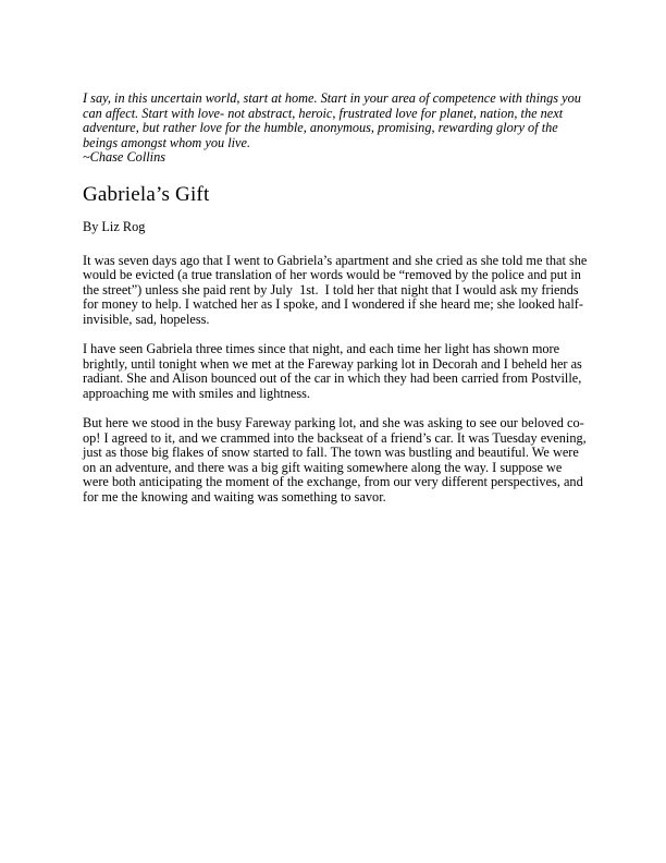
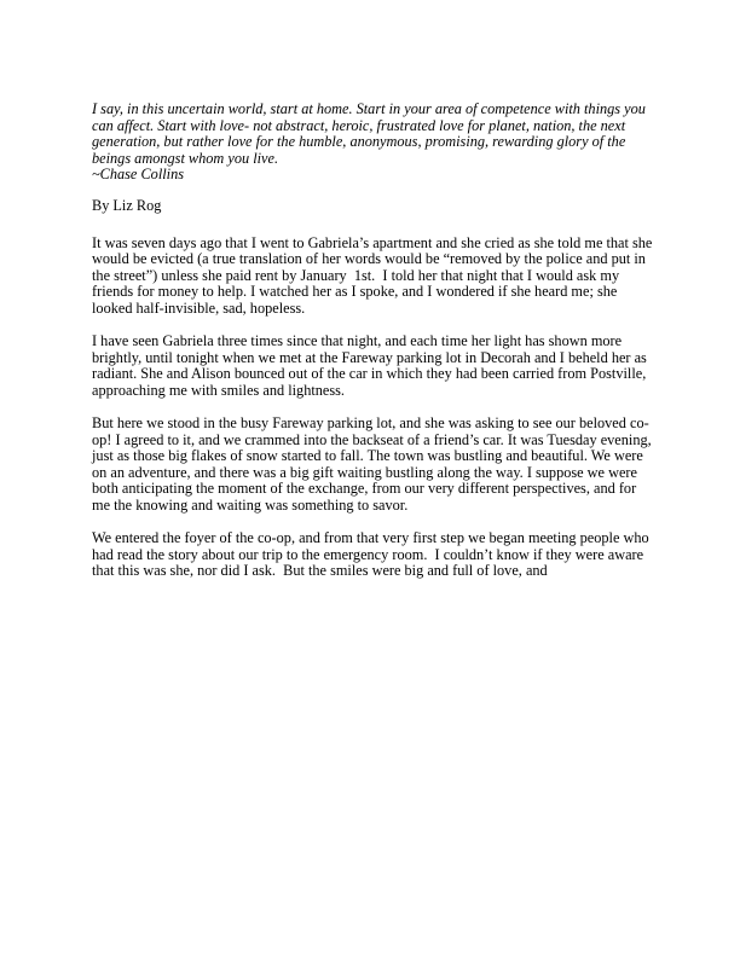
- I say, in this uncertain world, start at home. Start in your area of competence with things you can affect. Start with love- not abstract, heroic, frustrated love for planet, nation, the next adventure, but rather love for the humble, anonymous, promising, rewarding glory of the beings amongst whom you live.
+ I say, in this uncertain world, start at home. Start in your area of competence with things you can affect. Start with love- not abstract, heroic, frustrated love for planet, nation, the next generation, but rather love for the humble, anonymous, promising, rewarding glory of the beings amongst whom you live.
  ~Chase Collins
- Gabriela’s Gift
  By Liz Rog
- It was seven days ago that I went to Gabriela’s apartment and she cried as she told me that she would be evicted (a true translation of her words would be “removed by the police and put in the street”) unless she paid rent by July 1st. I told her that night that I would ask my friends for money to help. I watched her as I spoke, and I wondered if she heard me; she looked half-invisible, sad, hopeless.
+ It was seven days ago that I went to Gabriela’s apartment and she cried as she told me that she would be evicted (a true translation of her words would be “removed by the police and put in the street”) unless she paid rent by January 1st. I told her that night that I would ask my friends for money to help. I watched her as I spoke, and I wondered if she heard me; she looked half-invisible, sad, hopeless.
  I have seen Gabriela three times since that night, and each time her light has shown more brightly, until tonight when we met at the Fareway parking lot in Decorah and I beheld her as radiant. She and Alison bounced out of the car in which they had been carried from Postville, approaching me with smiles and lightness.
- But here we stood in the busy Fareway parking lot, and she was asking to see our beloved co-op! I agreed to it, and we crammed into the backseat of a friend’s car. It was Tuesday evening, just as those big flakes of snow started to fall. The town was bustling and beautiful. We were on an adventure, and there was a big gift waiting somewhere along the way. I suppose we were both anticipating the moment of the exchange, from our very different perspectives, and for me the knowing and waiting was something to savor.
+ But here we stood in the busy Fareway parking lot, and she was asking to see our beloved co-op! I agreed to it, and we crammed into the backseat of a friend’s car. It was Tuesday evening, just as those big flakes of snow started to fall. The town was bustling and beautiful. We were on an adventure, and there was a big gift waiting bustling along the way. I suppose we were both anticipating the moment of the exchange, from our very different perspectives, and for me the knowing and waiting was something to savor.
+ We entered the foyer of the co-op, and from that very first step we began meeting people who had read the story about our trip to the emergency room. I couldn’t know if they were aware that this was she, nor did I ask. But the smiles were big and full of love, and
